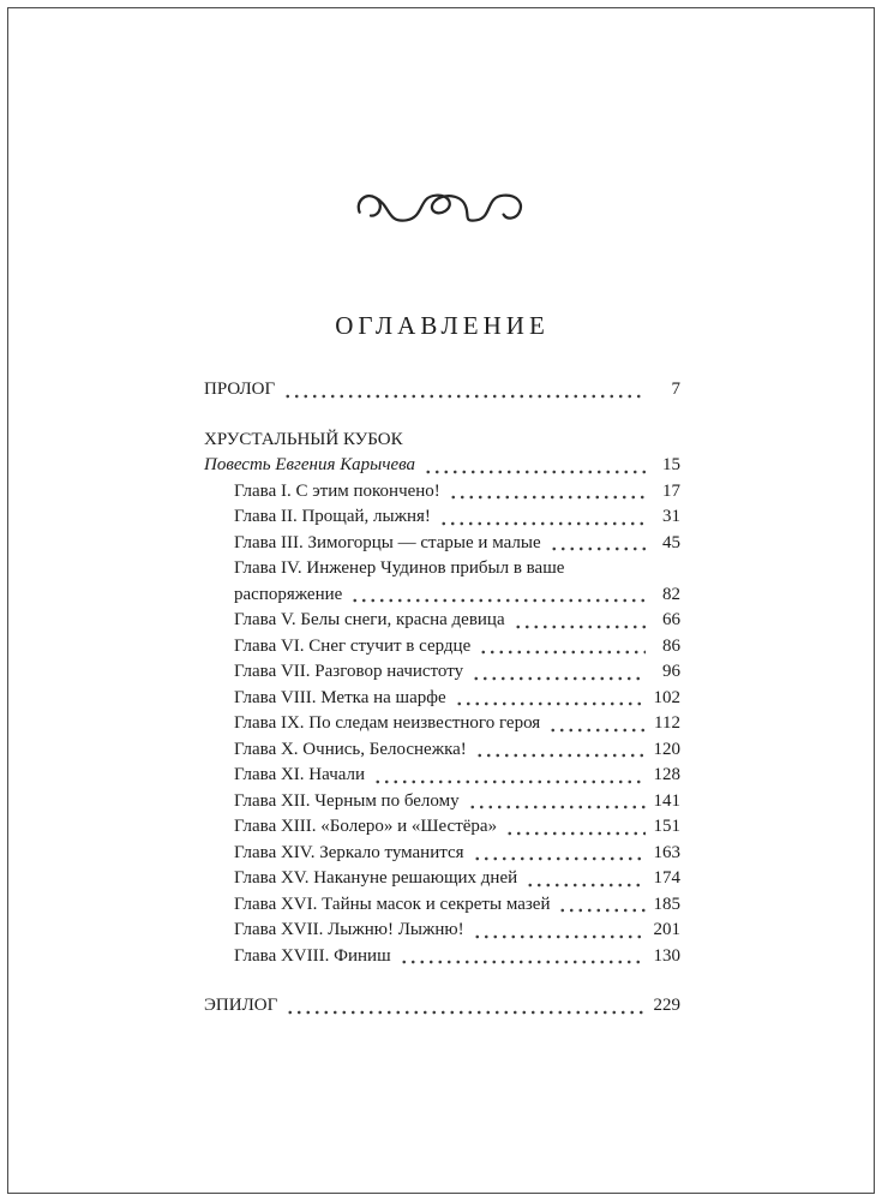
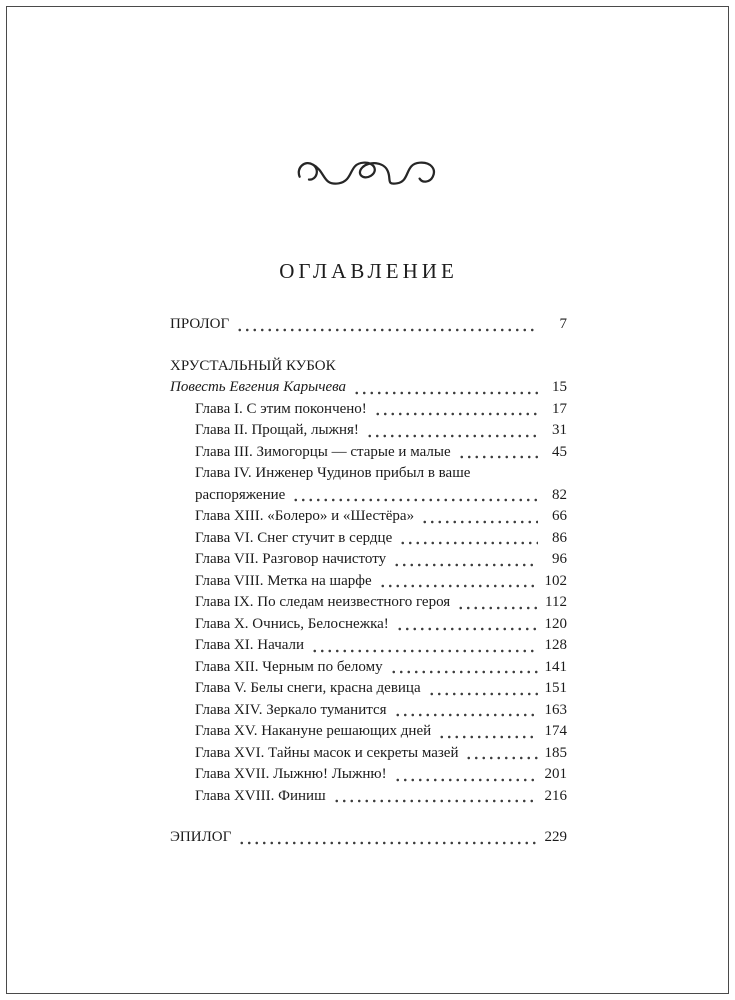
  ОГЛАВЛЕНИЕ
  ПРОЛОГ
  7
  ХРУСТАЛЬНЫЙ КУБОК
  Повесть Евгения Карычева
  15
  Глава I. С этим покончено!
  17
  Глава II. Прощай, лыжня!
  31
  Глава III. Зимогорцы — старые и малые
  45
  Глава IV. Инженер Чудинов прибыл в ваше
  распоряжение
  82
- Глава V. Белы снеги, красна девица
+ Глава XIII. «Болеро» и «Шестёра»
  66
  Глава VI. Снег стучит в сердце
  86
  Глава VII. Разговор начистоту
  96
  Глава VIII. Метка на шарфе
  102
  Глава IX. По следам неизвестного героя
  112
  Глава X. Очнись, Белоснежка!
  120
  Глава XI. Начали
  128
  Глава XII. Черным по белому
  141
- Глава XIII. «Болеро» и «Шестёра»
+ Глава V. Белы снеги, красна девица
  151
  Глава XIV. Зеркало туманится
  163
  Глава XV. Накануне решающих дней
  174
  Глава XVI. Тайны масок и секреты мазей
  185
  Глава XVII. Лыжню! Лыжню!
  201
  Глава XVIII. Финиш
- 130
+ 216
  ЭПИЛОГ
  229
